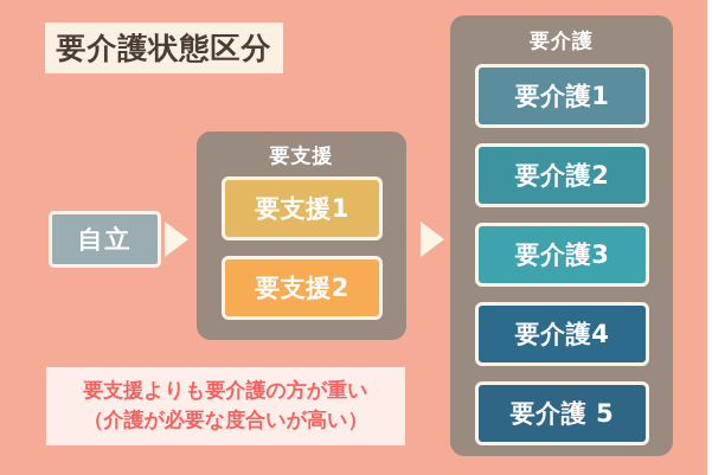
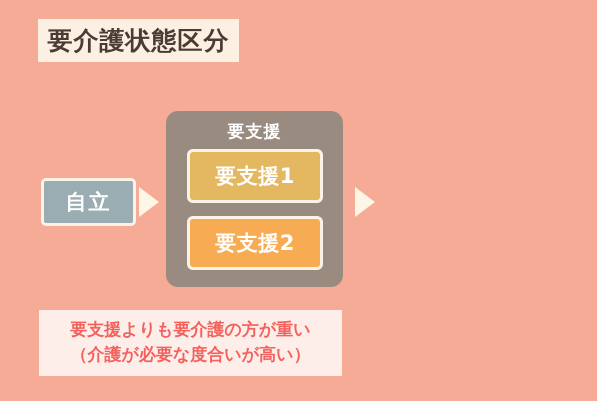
  要介護状態区分
  自立
  要支援
  要支援1
  要支援2
- 要介護
- 要介護1
- 要介護2
- 要介護3
- 要介護4
- 要介護 5
  要支援よりも要介護の方が重い
  （介護が必要な度合いが高い）
